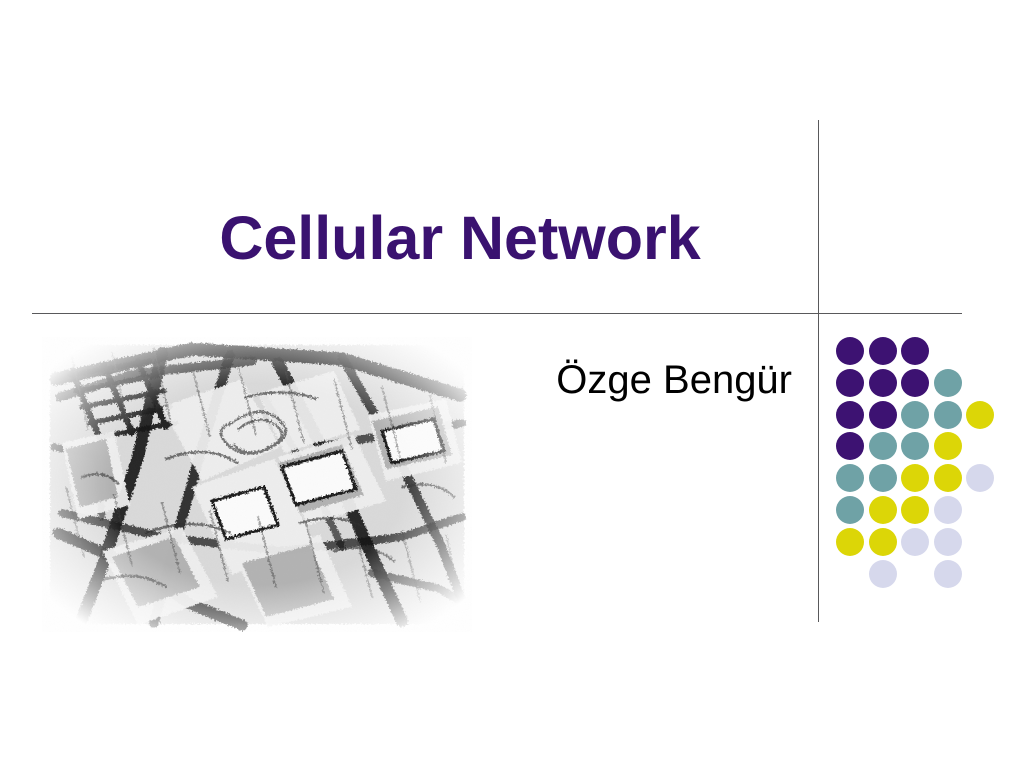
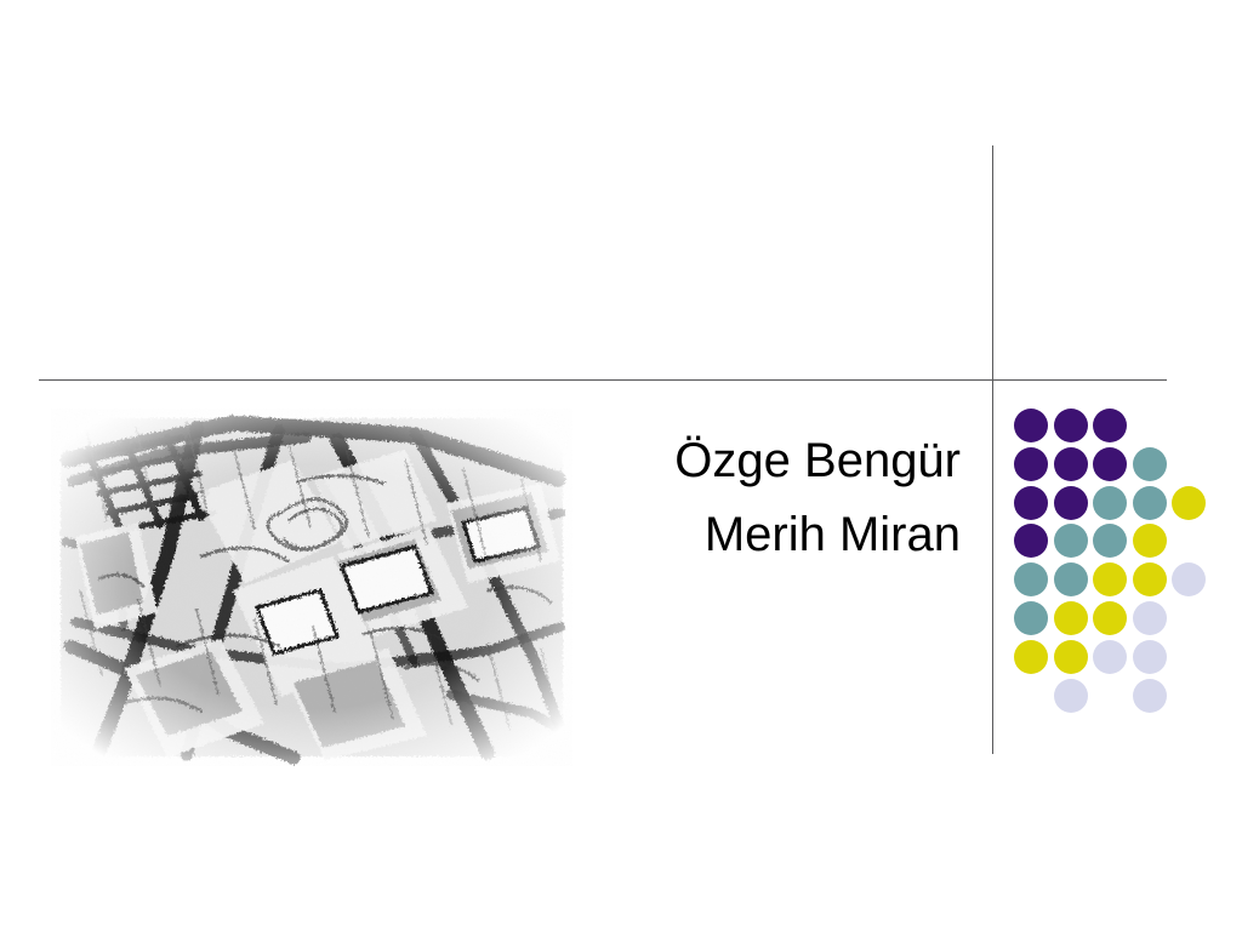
- Cellular Network
  Özge Bengür
+ Merih Miran
